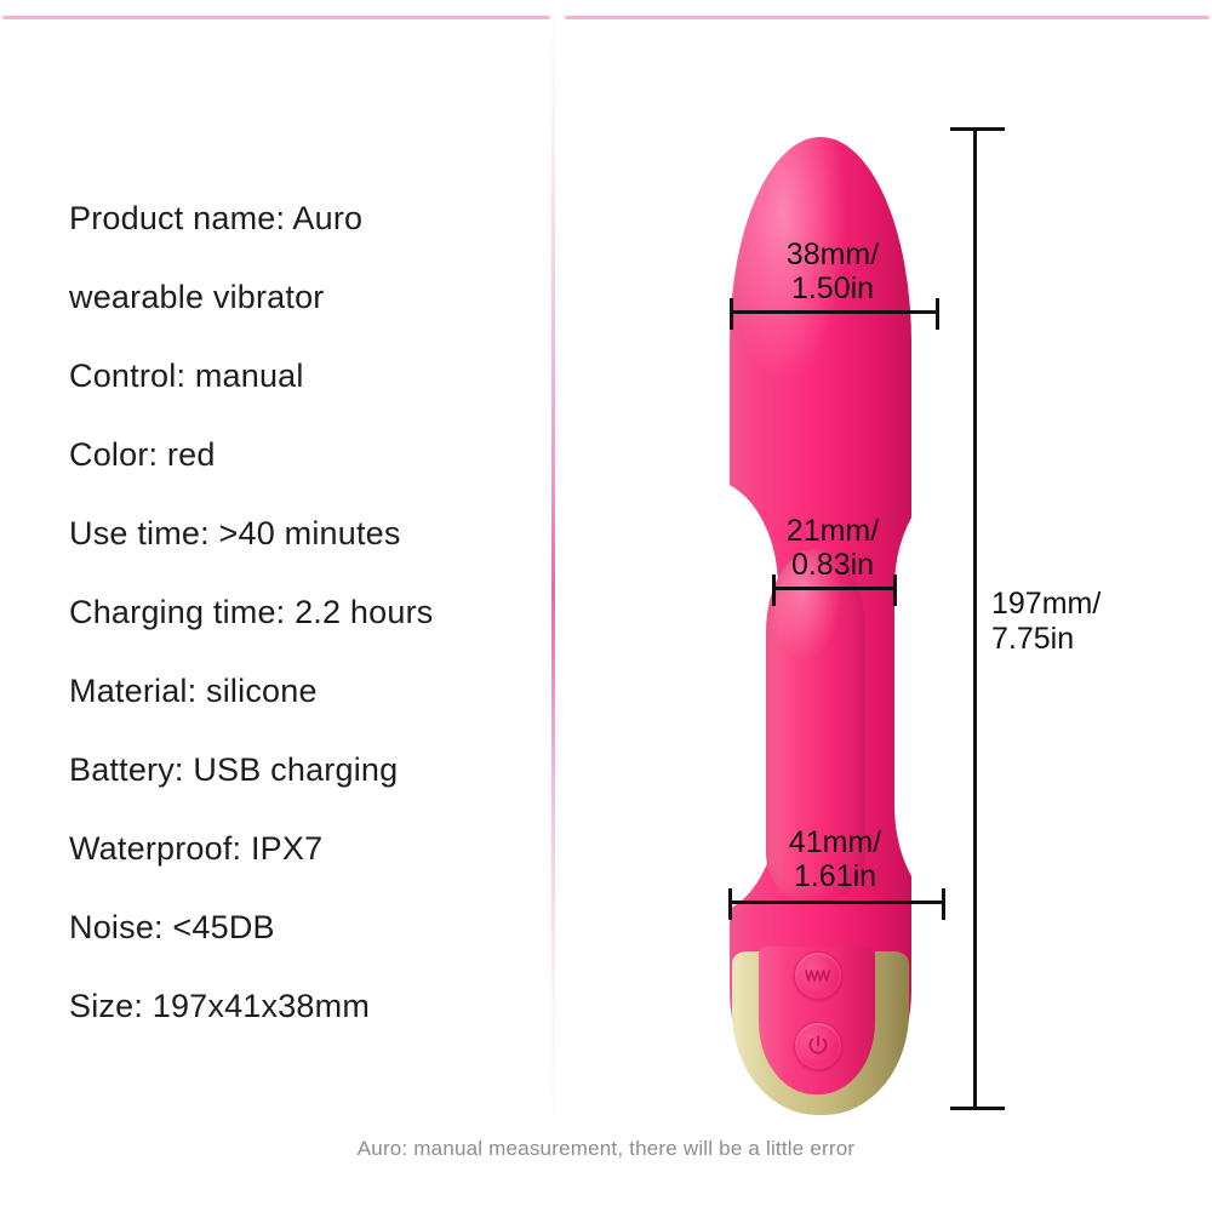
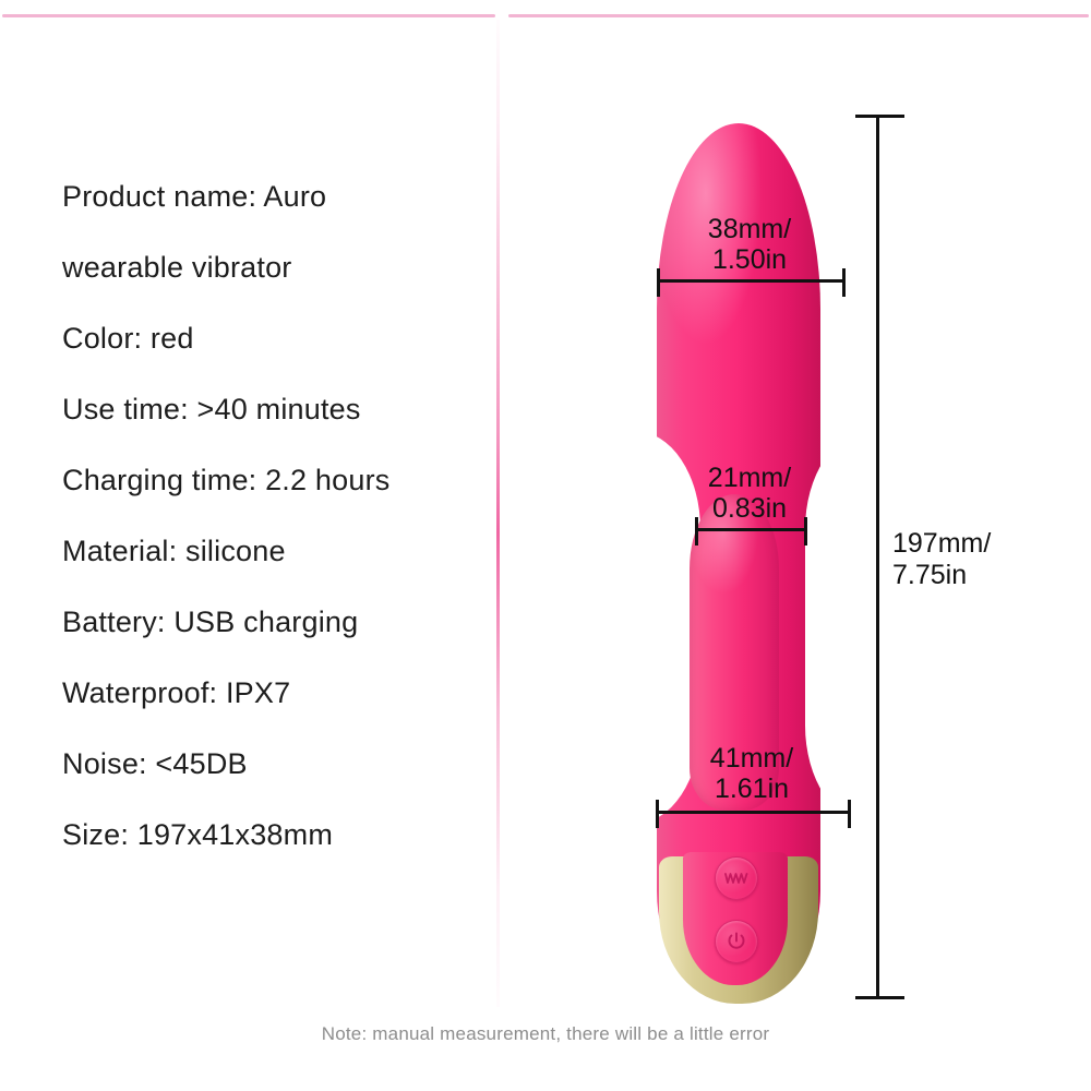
  Product name: Auro
  wearable vibrator
- Control: manual
  Color: red
  Use time: >40 minutes
  Charging time: 2.2 hours
  Material: silicone
  Battery: USB charging
  Waterproof: IPX7
  Noise: <45DB
  Size: 197x41x38mm
  38mm/
  1.50in
  21mm/
  0.83in
  41mm/
  1.61in
  197mm/
  7.75in
- Auro: manual measurement, there will be a little error
+ Note: manual measurement, there will be a little error
